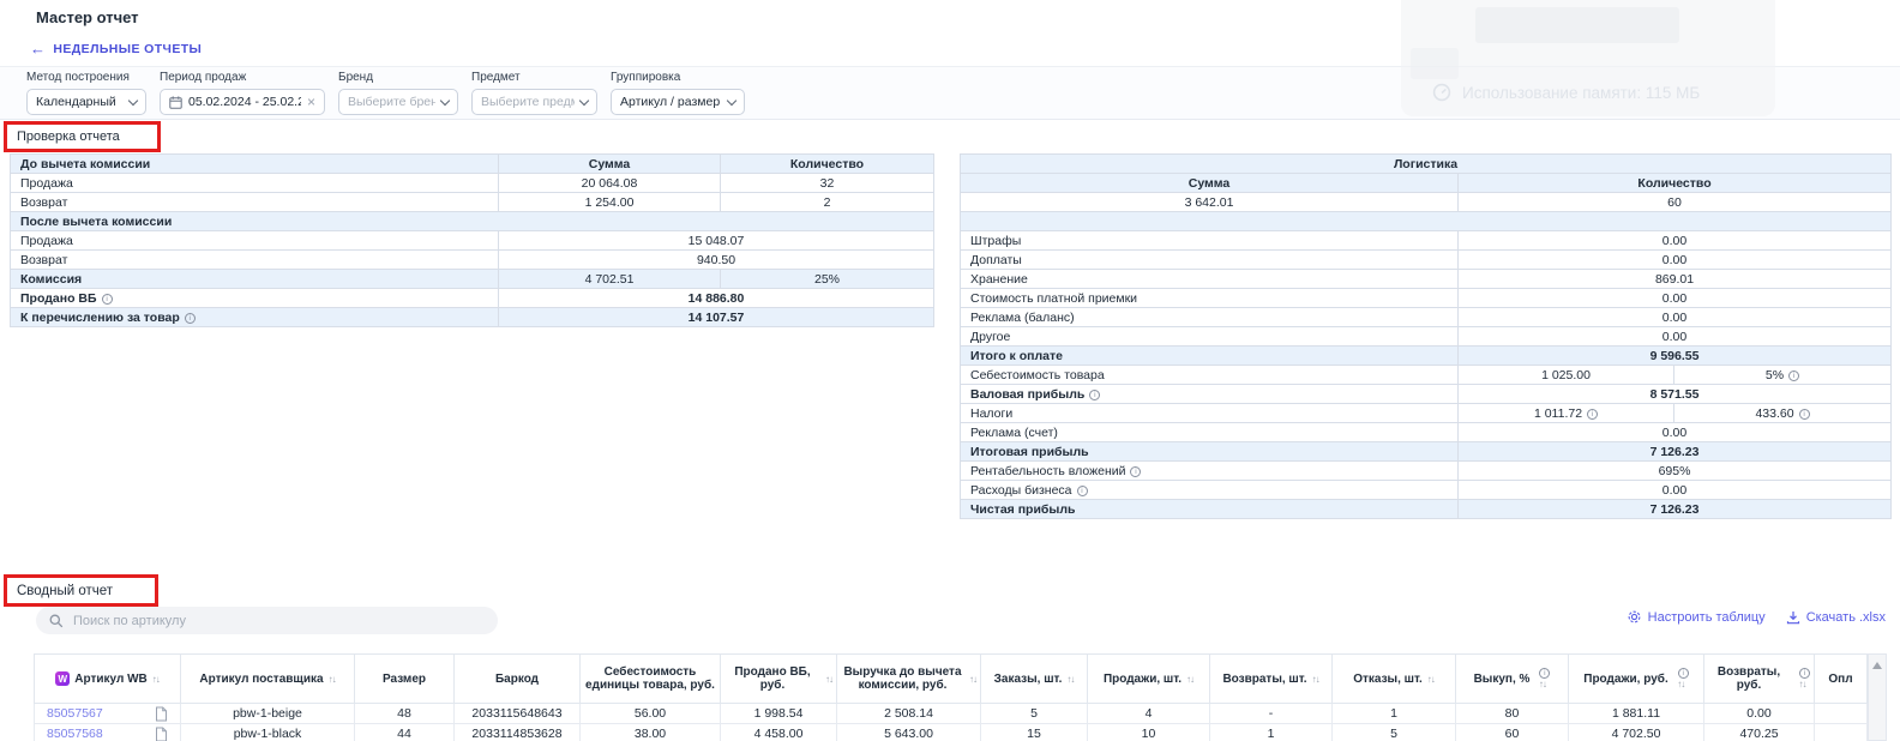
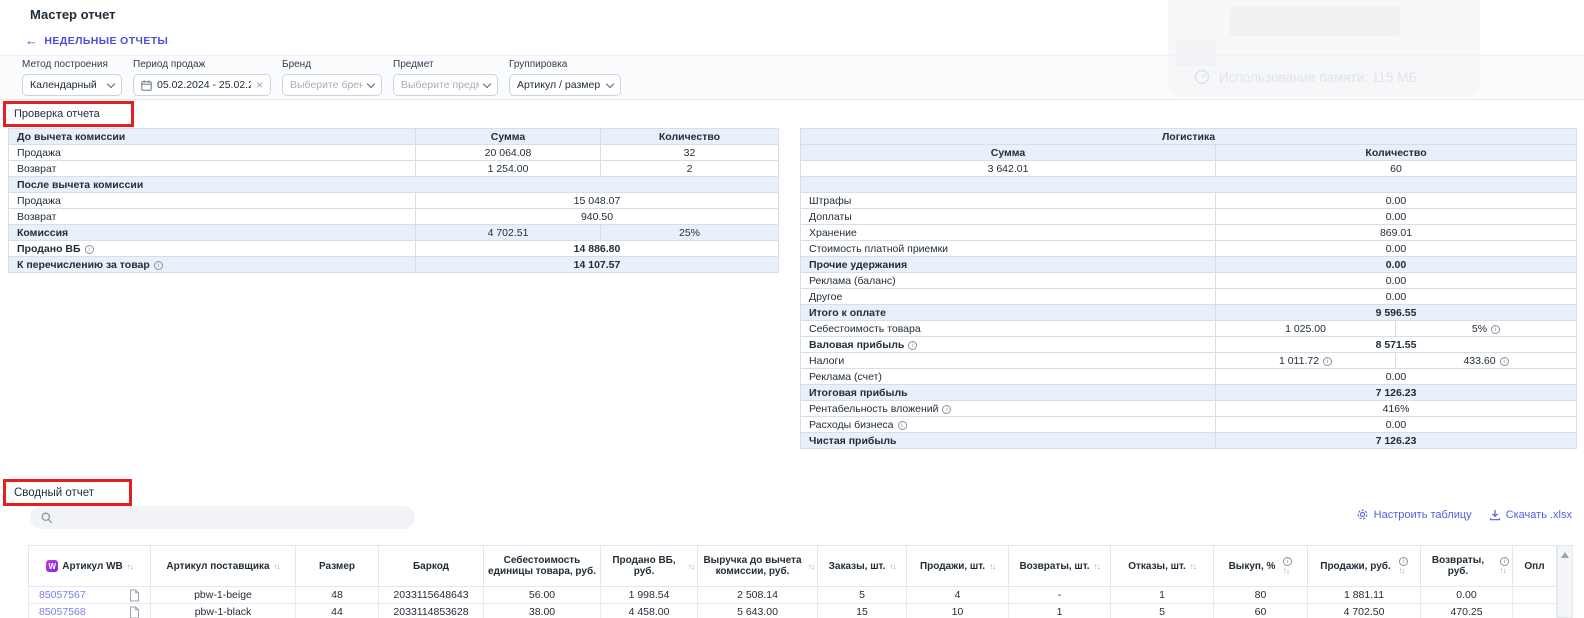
  Мастер отчет
  ←
  НЕДЕЛЬНЫЕ ОТЧЕТЫ
  Метод построения
  Календарный
  Период продаж
  05.02.2024 - 25.02.
  ×
  Бренд
  Выберите брен
  Предмет
  Выберите пред
  Группировка
  Артикул / размер
  Проверка отчета
  До вычета комиссии	Сумма	Количество
  Продажа	20 064.08	32
  Возврат	1 254.00	2
  После вычета комиссии
  Продажа	15 048.07
  Возврат	940.50
  Комиссия	4 702.51	25%
  Продано ВБ	14 886.80
  К перечислению за товар	14 107.57
  Логистика
  Сумма	Количество
  3 642.01	60
  Штрафы	0.00
  Доплаты	0.00
  Хранение	869.01
  Стоимость платной приемки	0.00
+ Прочие удержания	0.00
  Реклама (баланс)	0.00
  Другое	0.00
  Итого к оплате	9 596.55
  Себестоимость товара	1 025.00	5%
  Валовая прибыль	8 571.55
  Налоги	1 011.72	433.60
  Реклама (счет)	0.00
  Итоговая прибыль	7 126.23
- Рентабельность вложений	695%
+ Рентабельность вложений	416%
  Расходы бизнеса	0.00
  Чистая прибыль	7 126.23
  Сводный отчет
- Поиск по артикулу
  Настроить таблицу
  Скачать .xlsx
  W Артикул WB ↑↓	Артикул поставщика ↑↓	Размер	Баркод	Себестоимость единицы товара, руб.	Продано ВБ, руб.↑↓	Выручка до вычета комиссии, руб.↑↓	Заказы, шт. ↑↓	Продажи, шт. ↑↓	Возвраты, шт. ↑↓	Отказы, шт. ↑↓	Выкуп, % ↑↓	Продажи, руб. ↑↓	Возвраты, руб. ↑↓	Опл
  85057567	pbw-1-beige	48	2033115648643	56.00	1 998.54	2 508.14	5	4	-	1	80	1 881.11	0.00
  85057568	pbw-1-black	44	2033114853628	38.00	4 458.00	5 643.00	15	10	1	5	60	4 702.50	470.25
